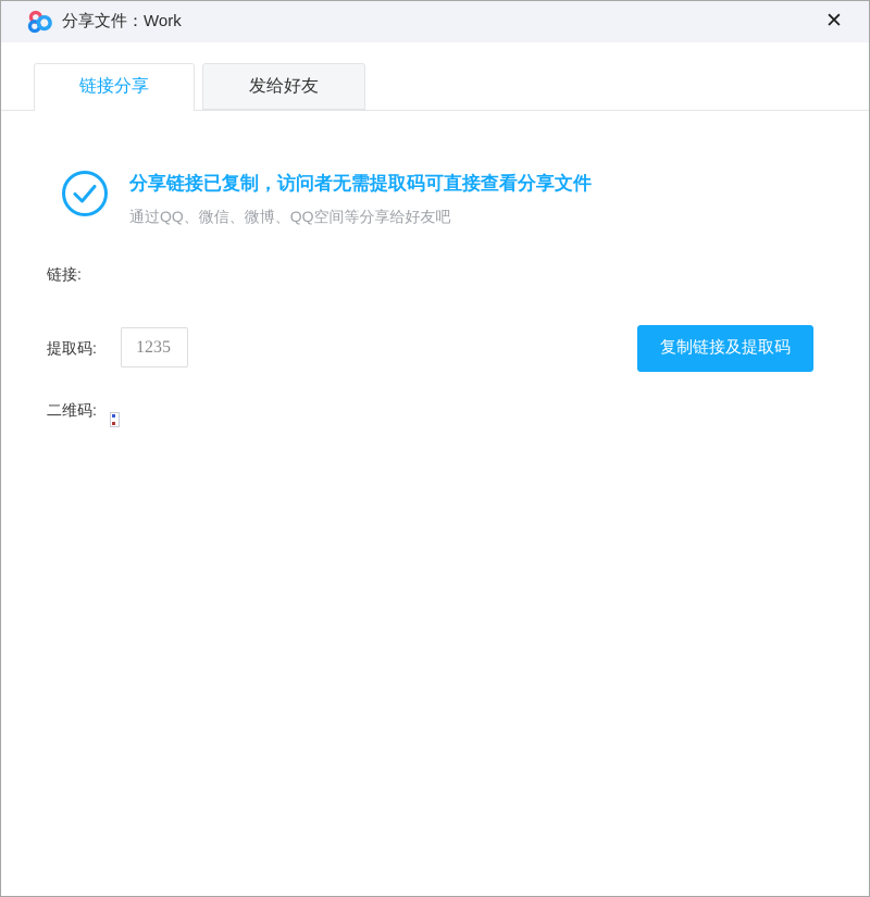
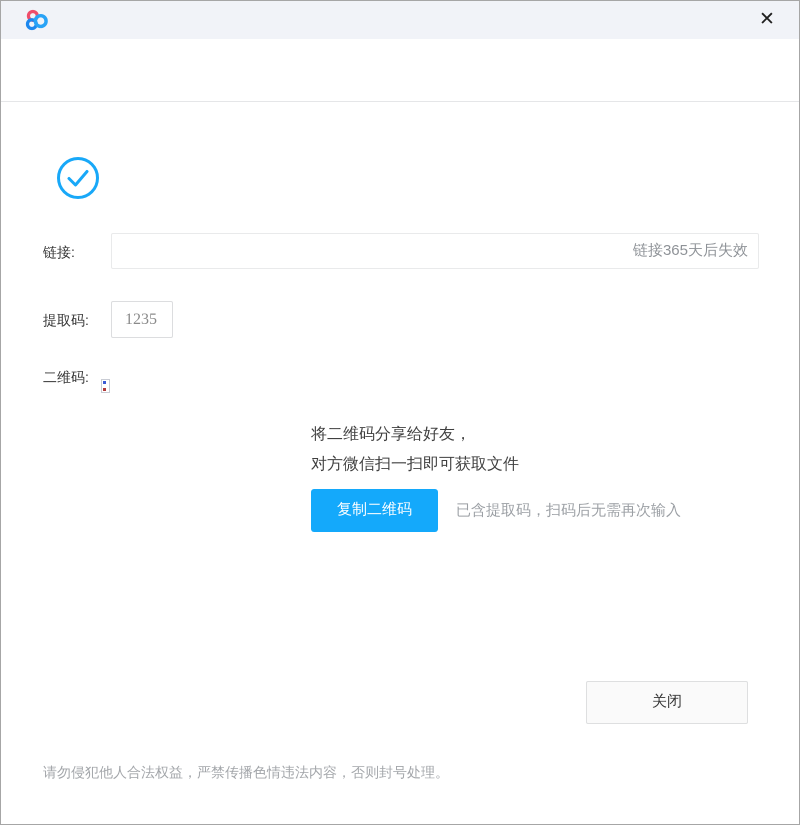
- 分享文件：Work
  ✕
- 链接分享
- 发给好友
- 分享链接已复制，访问者无需提取码可直接查看分享文件
- 通过QQ、微信、微博、QQ空间等分享给好友吧
  链接:
+ 链接365天后失效
  提取码:
  1235
- 复制链接及提取码
  二维码:
+ 将二维码分享给好友，
+ 对方微信扫一扫即可获取文件
+ 复制二维码
+ 已含提取码，扫码后无需再次输入
+ 关闭
+ 请勿侵犯他人合法权益，严禁传播色情违法内容，否则封号处理。
